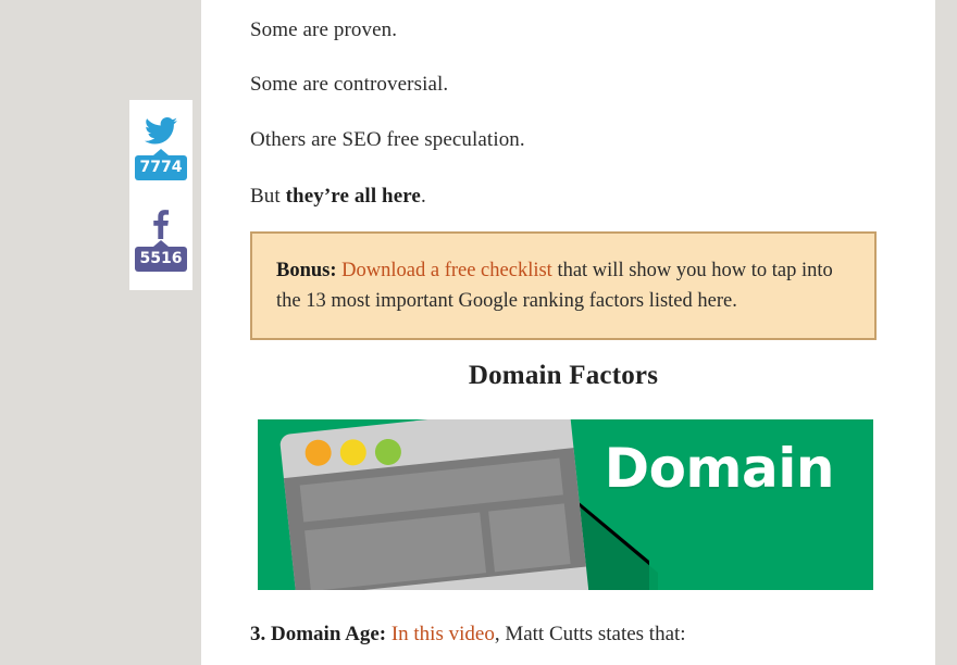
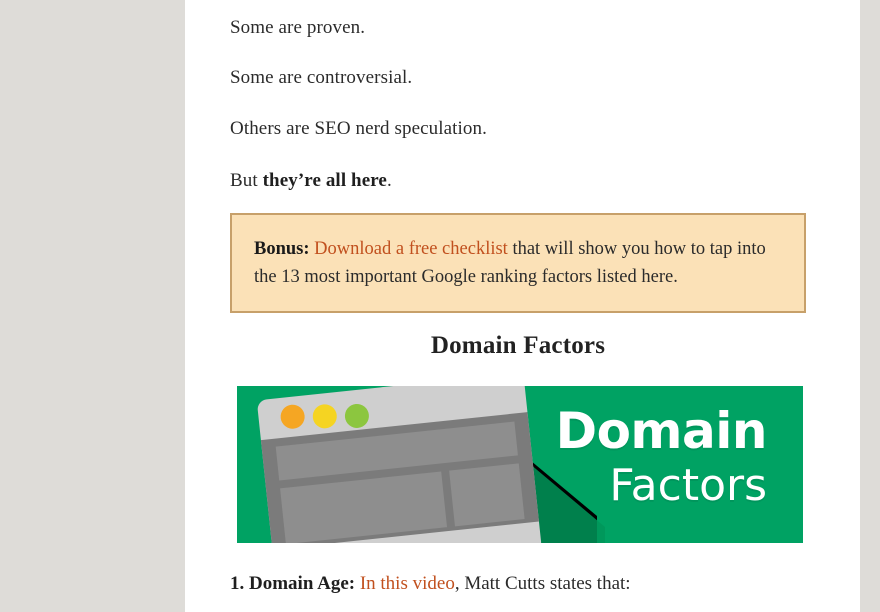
  Some are proven.
  Some are controversial.
- Others are SEO free speculation.
+ Others are SEO nerd speculation.
  But they’re all here.
  Bonus: Download a free checklist that will show you how to tap into the 13 most important Google ranking factors listed here.
  Domain Factors
  Domain
+ Factors
- 3. Domain Age: In this video, Matt Cutts states that:
+ 1. Domain Age: In this video, Matt Cutts states that:
- 7774
- 5516
